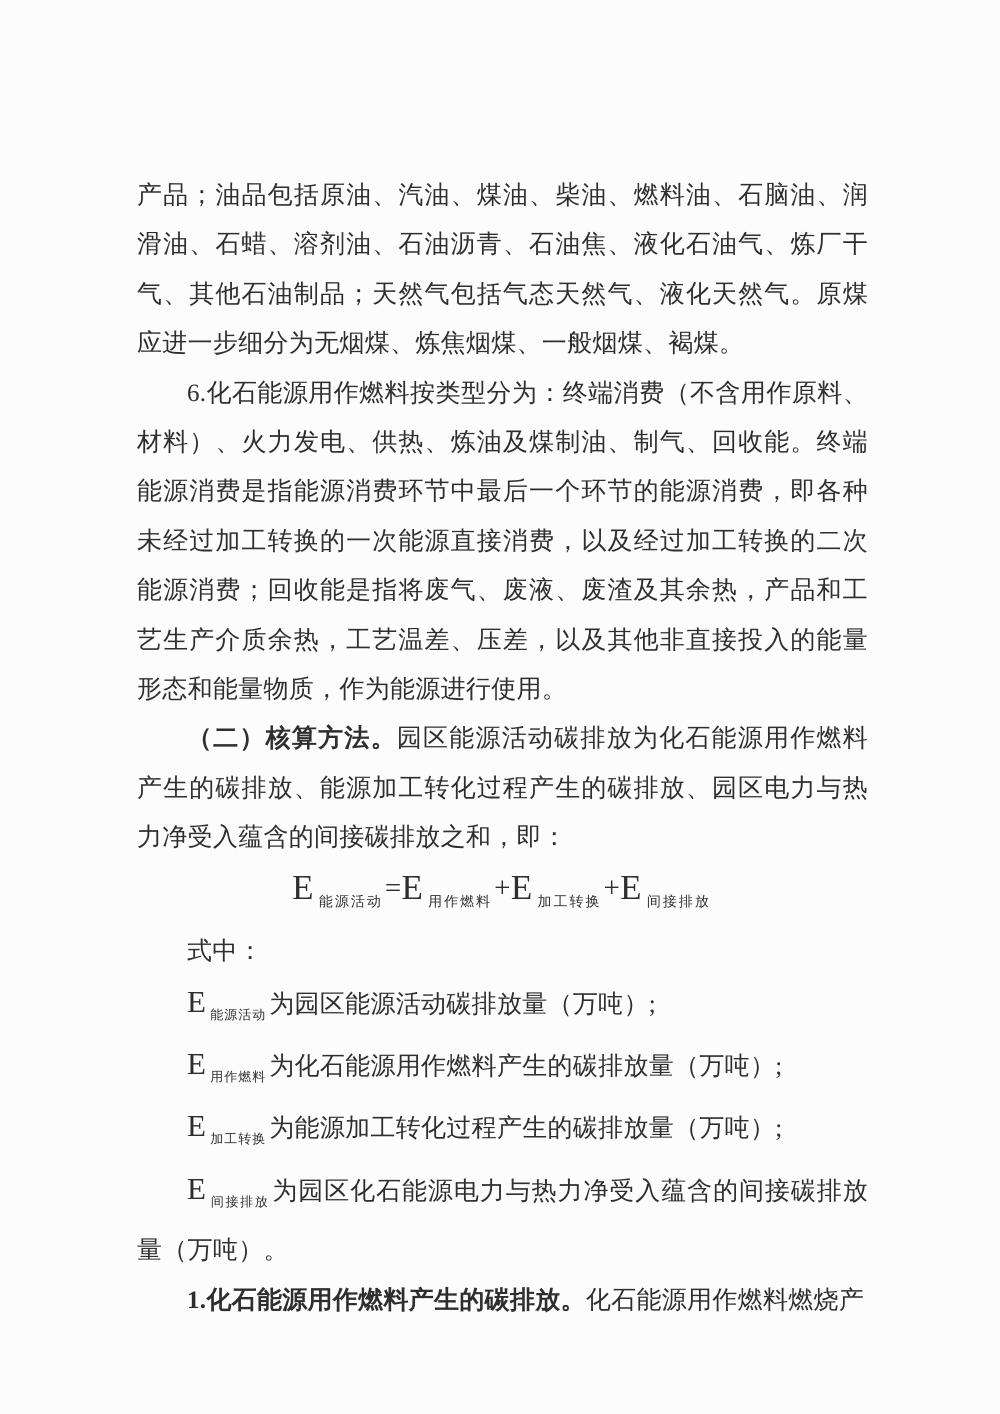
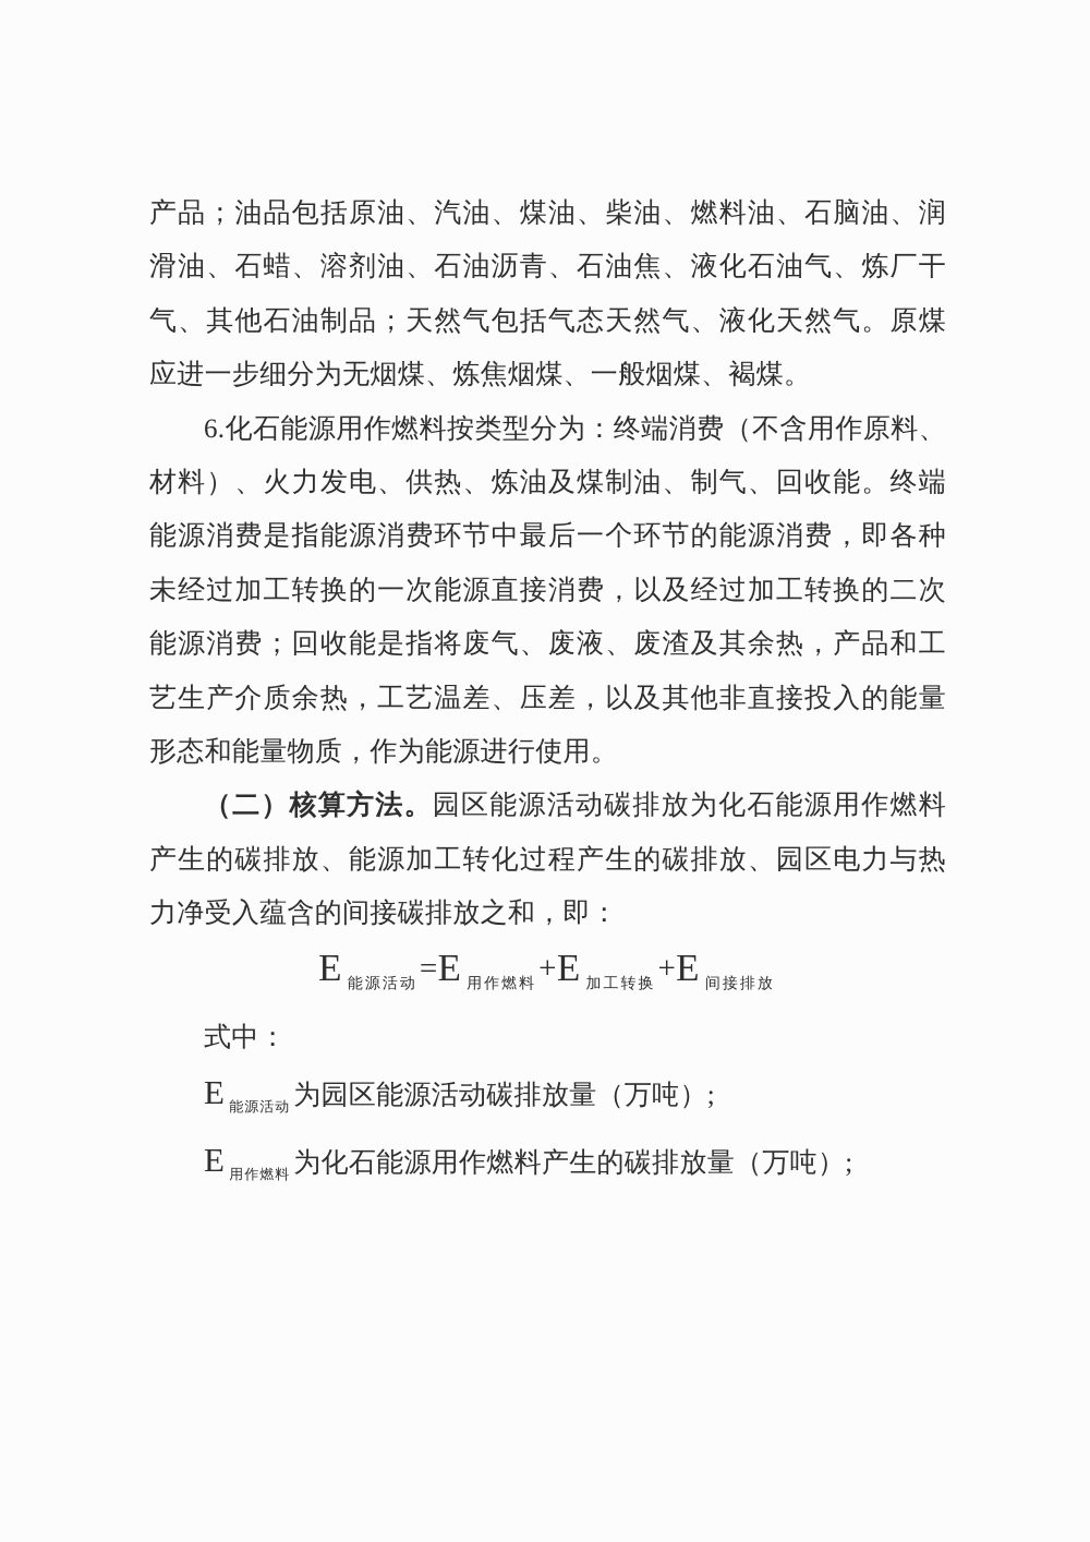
  产品；油品包括原油、汽油、煤油、柴油、燃料油、石脑油、润滑油、石蜡、溶剂油、石油沥青、石油焦、液化石油气、炼厂干气、其他石油制品；天然气包括气态天然气、液化天然气。原煤应进一步细分为无烟煤、炼焦烟煤、一般烟煤、褐煤。
  6.化石能源用作燃料按类型分为：终端消费（不含用作原料、材料）、火力发电、供热、炼油及煤制油、制气、回收能。终端能源消费是指能源消费环节中最后一个环节的能源消费，即各种未经过加工转换的一次能源直接消费，以及经过加工转换的二次能源消费；回收能是指将废气、废液、废渣及其余热，产品和工艺生产介质余热，工艺温差、压差，以及其他非直接投入的能量形态和能量物质，作为能源进行使用。
  （二）核算方法。园区能源活动碳排放为化石能源用作燃料产生的碳排放、能源加工转化过程产生的碳排放、园区电力与热力净受入蕴含的间接碳排放之和，即：
  E 能源活动=E 用作燃料+E 加工转换+E 间接排放
  式中：
  E 能源活动为园区能源活动碳排放量（万吨）;
  E 用作燃料为化石能源用作燃料产生的碳排放量（万吨）;
- E 加工转换为能源加工转化过程产生的碳排放量（万吨）;
- E 间接排放为园区化石能源电力与热力净受入蕴含的间接碳排放量（万吨）。
- 1.化石能源用作燃料产生的碳排放。化石能源用作燃料燃烧产
